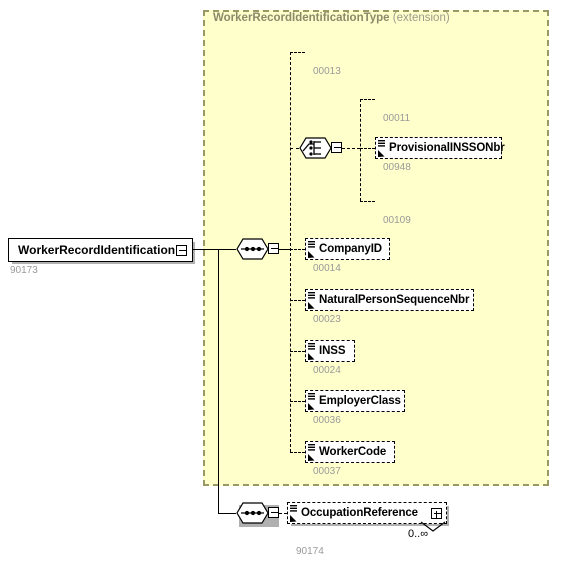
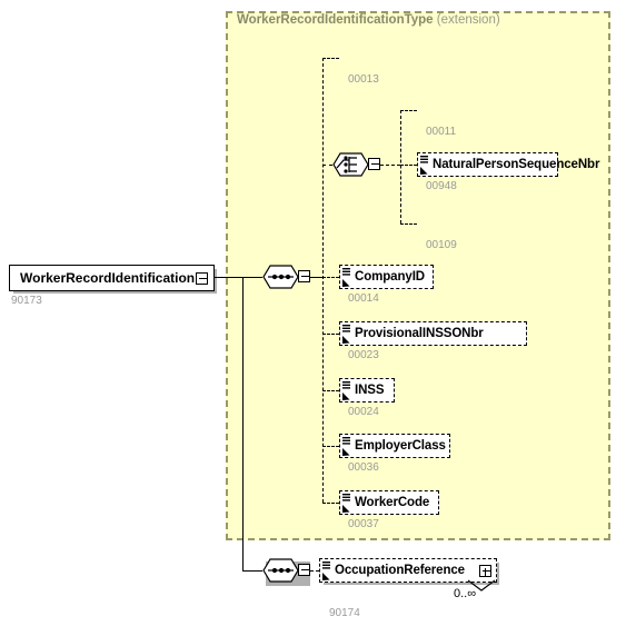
  WorkerRecordIdentificationType (extension)
  WorkerRecordIdentification
  90173
  00013
  00011
- ProvisionalINSSONbr
+ NaturalPersonSequenceNbr
  00948
  00109
  CompanyID
  00014
- NaturalPersonSequenceNbr
+ ProvisionalINSSONbr
  00023
  INSS
  00024
  EmployerClass
  00036
  WorkerCode
  00037
  OccupationReference
  0..∞
  90174
